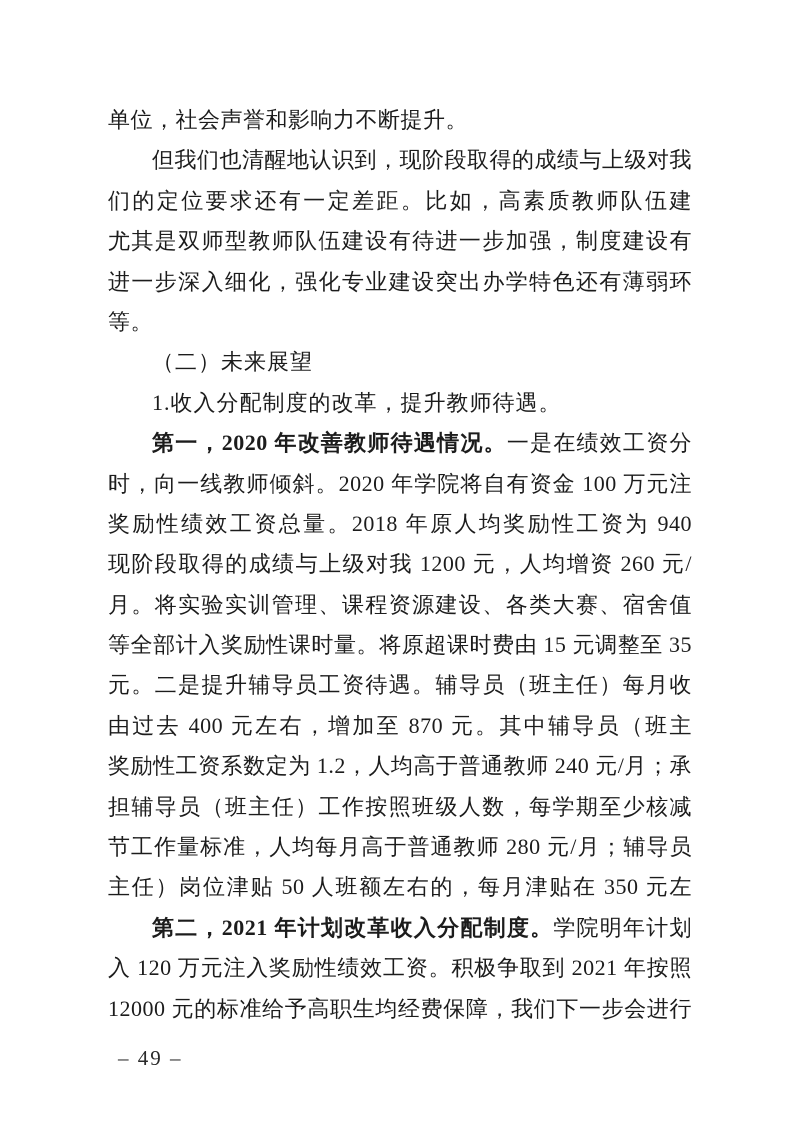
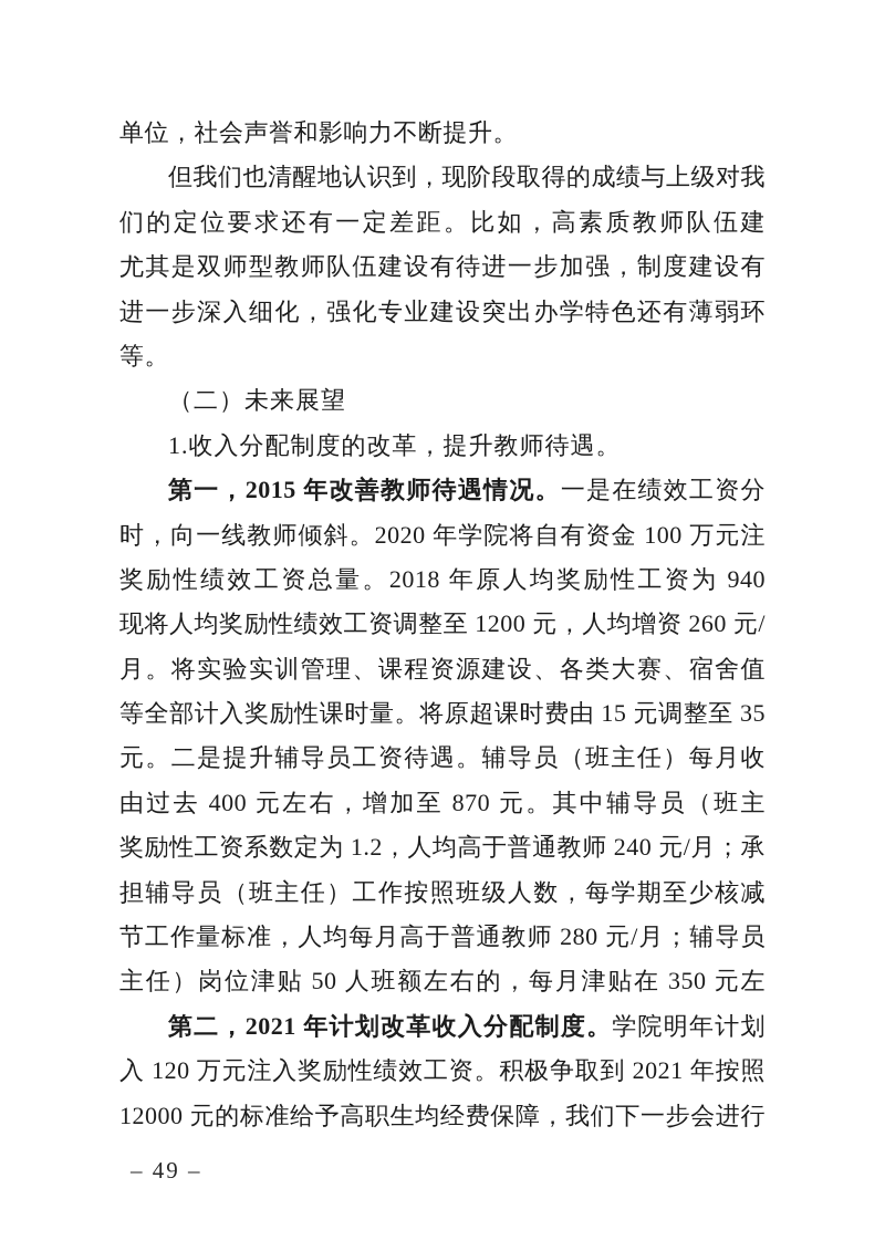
  单位，社会声誉和影响力不断提升。
  但我们也清醒地认识到，现阶段取得的成绩与上级对我
  们的定位要求还有一定差距。比如，高素质教师队伍建
  尤其是双师型教师队伍建设有待进一步加强，制度建设有
  进一步深入细化，强化专业建设突出办学特色还有薄弱环
  等。
  （二）未来展望
  1.收入分配制度的改革，提升教师待遇。
- 第一，2020 年改善教师待遇情况。一是在绩效工资分
+ 第一，2015 年改善教师待遇情况。一是在绩效工资分
  时，向一线教师倾斜。2020 年学院将自有资金 100 万元注
  奖励性绩效工资总量。2018 年原人均奖励性工资为 940
- 现阶段取得的成绩与上级对我 1200 元，人均增资 260 元/
+ 现将人均奖励性绩效工资调整至 1200 元，人均增资 260 元/
  月。将实验实训管理、课程资源建设、各类大赛、宿舍值
  等全部计入奖励性课时量。将原超课时费由 15 元调整至 35
  元。二是提升辅导员工资待遇。辅导员（班主任）每月收
  由过去 400 元左右，增加至 870 元。其中辅导员（班主
  奖励性工资系数定为 1.2，人均高于普通教师 240 元/月；承
  担辅导员（班主任）工作按照班级人数，每学期至少核减
  节工作量标准，人均每月高于普通教师 280 元/月；辅导员
  主任）岗位津贴 50 人班额左右的，每月津贴在 350 元左
  第二，2021 年计划改革收入分配制度。学院明年计划
  入 120 万元注入奖励性绩效工资。积极争取到 2021 年按照
  12000 元的标准给予高职生均经费保障，我们下一步会进行
  – 49 –
